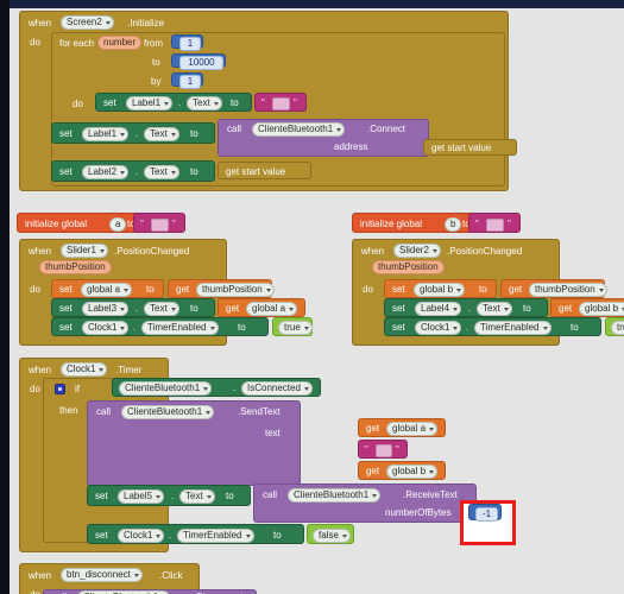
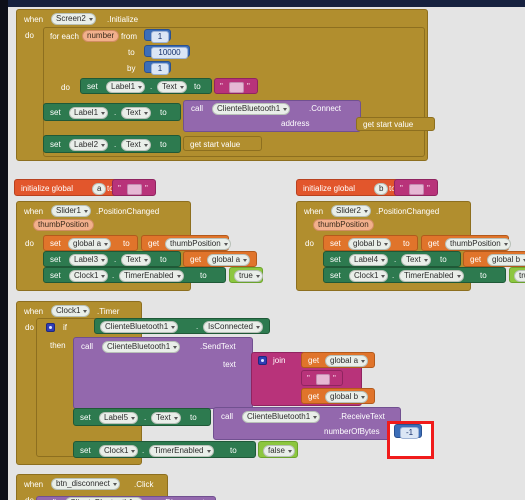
  when
  Screen2
  .Initialize
  do
  for each
  number
  from
  1
  to
  10000
  by
  1
  do
  set
  Label1
  .
  Text
  to
  "
  "
  set
  Label1
  .
  Text
  to
  call
  ClienteBluetooth1
  .Connect
  address
  get start value
  set
  Label2
  .
  Text
  to
  get start value
  initialize global
  a
  "
  "
  when
  Slider1
  .PositionChanged
  thumbPosition
  do
  set
  global a
  to
  get
  thumbPosition
  set
  Label3
  .
  Text
  to
  get
  global a
  set
  Clock1
  .
  TimerEnabled
  to
  true
  initialize global
  b
  "
  "
  when
  Slider2
  .PositionChanged
  thumbPosition
  do
  set
  global b
  to
  get
  thumbPosition
  set
  Label4
  .
  Text
  to
  get
  global b
  set
  Clock1
  .
  TimerEnabled
  to
  when
  Clock1
  .Timer
  do
  if
  then
  ClienteBluetooth1
  .
  IsConnected
  call
  ClienteBluetooth1
  .SendText
  text
+ join
  get
  global a
  "
  "
  get
  global b
  set
  Label5
  .
  Text
  to
  call
  ClienteBluetooth1
  .ReceiveText
  numberOfBytes
  -1
  set
  Clock1
  .
  TimerEnabled
  to
  false
  when
  btn_disconnect
  .Click
